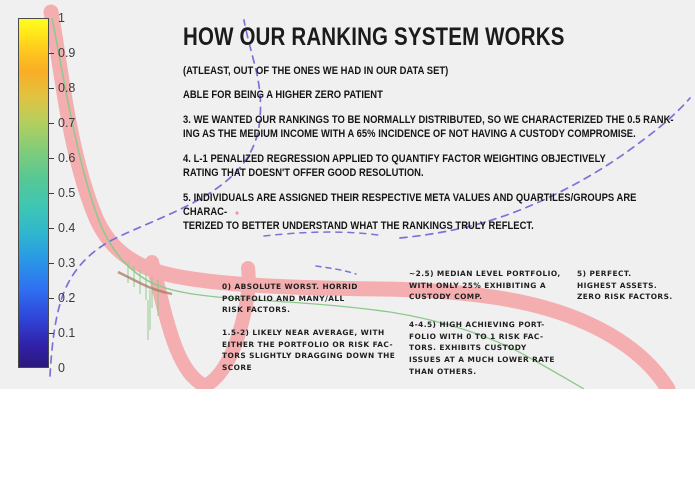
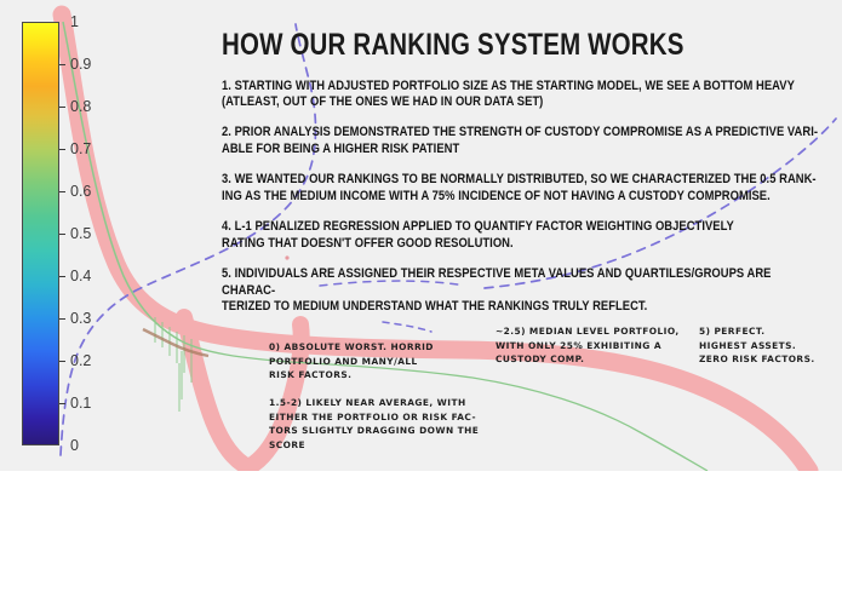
  1
  0.9
  0.8
  0.7
  0.6
  0.5
  0.4
  0.3
  0.2
  0.1
  0
  HOW OUR RANKING SYSTEM WORKS
+ 1. STARTING WITH ADJUSTED PORTFOLIO SIZE AS THE STARTING MODEL, WE SEE A BOTTOM HEAVY
  (ATLEAST, OUT OF THE ONES WE HAD IN OUR DATA SET)
+ 2. PRIOR ANALYSIS DEMONSTRATED THE STRENGTH OF CUSTODY COMPROMISE AS A PREDICTIVE VARI-
- ABLE FOR BEING A HIGHER ZERO PATIENT
+ ABLE FOR BEING A HIGHER RISK PATIENT
  3. WE WANTED OUR RANKINGS TO BE NORMALLY DISTRIBUTED, SO WE CHARACTERIZED THE 0.5 RANK-
- ING AS THE MEDIUM INCOME WITH A 65% INCIDENCE OF NOT HAVING A CUSTODY COMPROMISE.
+ ING AS THE MEDIUM INCOME WITH A 75% INCIDENCE OF NOT HAVING A CUSTODY COMPROMISE.
  4. L-1 PENALIZED REGRESSION APPLIED TO QUANTIFY FACTOR WEIGHTING OBJECTIVELY
  RATING THAT DOESN'T OFFER GOOD RESOLUTION.
  5. INDIVIDUALS ARE ASSIGNED THEIR RESPECTIVE META VALUES AND QUARTILES/GROUPS ARE CHARAC-
- TERIZED TO BETTER UNDERSTAND WHAT THE RANKINGS TRULY REFLECT.
+ TERIZED TO MEDIUM UNDERSTAND WHAT THE RANKINGS TRULY REFLECT.
  0) ABSOLUTE WORST. HORRID
  PORTFOLIO AND MANY/ALL
  RISK FACTORS.
  1.5-2) LIKELY NEAR AVERAGE, WITH
  EITHER THE PORTFOLIO OR RISK FAC-
  TORS SLIGHTLY DRAGGING DOWN THE
  SCORE
  ~2.5) MEDIAN LEVEL PORTFOLIO,
  WITH ONLY 25% EXHIBITING A
  CUSTODY COMP.
- 4-4.5) HIGH ACHIEVING PORT-
- FOLIO WITH 0 TO 1 RISK FAC-
- TORS. EXHIBITS CUSTODY
- ISSUES AT A MUCH LOWER RATE
- THAN OTHERS.
  5) PERFECT.
  HIGHEST ASSETS.
  ZERO RISK FACTORS.
